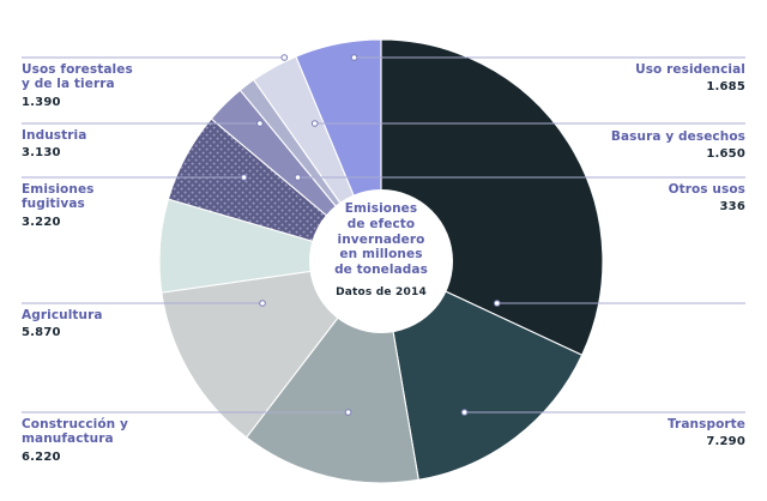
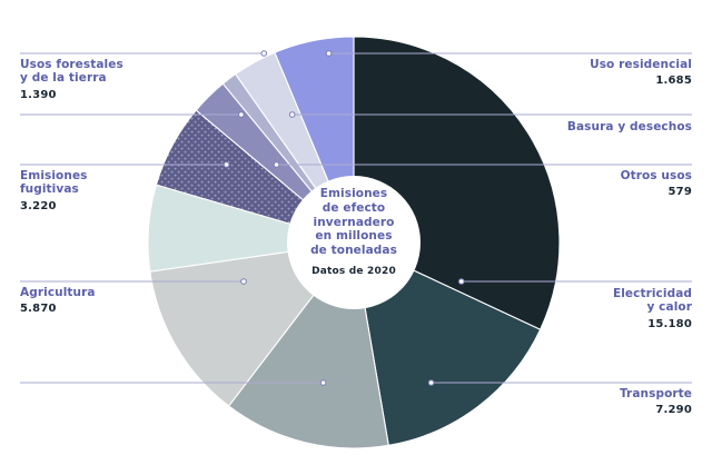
  Usos forestales
  y de la tierra
  1.390
- Industria
- 3.130
  Emisiones
  fugitivas
  3.220
  Agricultura
  5.870
- Construcción y
- manufactura
- 6.220
  Uso residencial
  1.685
  Basura y desechos
- 1.650
  Otros usos
- 336
+ 579
+ Electricidad
+ y calor
+ 15.180
  Transporte
  7.290
  Emisiones
  de efecto
  invernadero
  en millones
  de toneladas
- Datos de 2014
+ Datos de 2020
